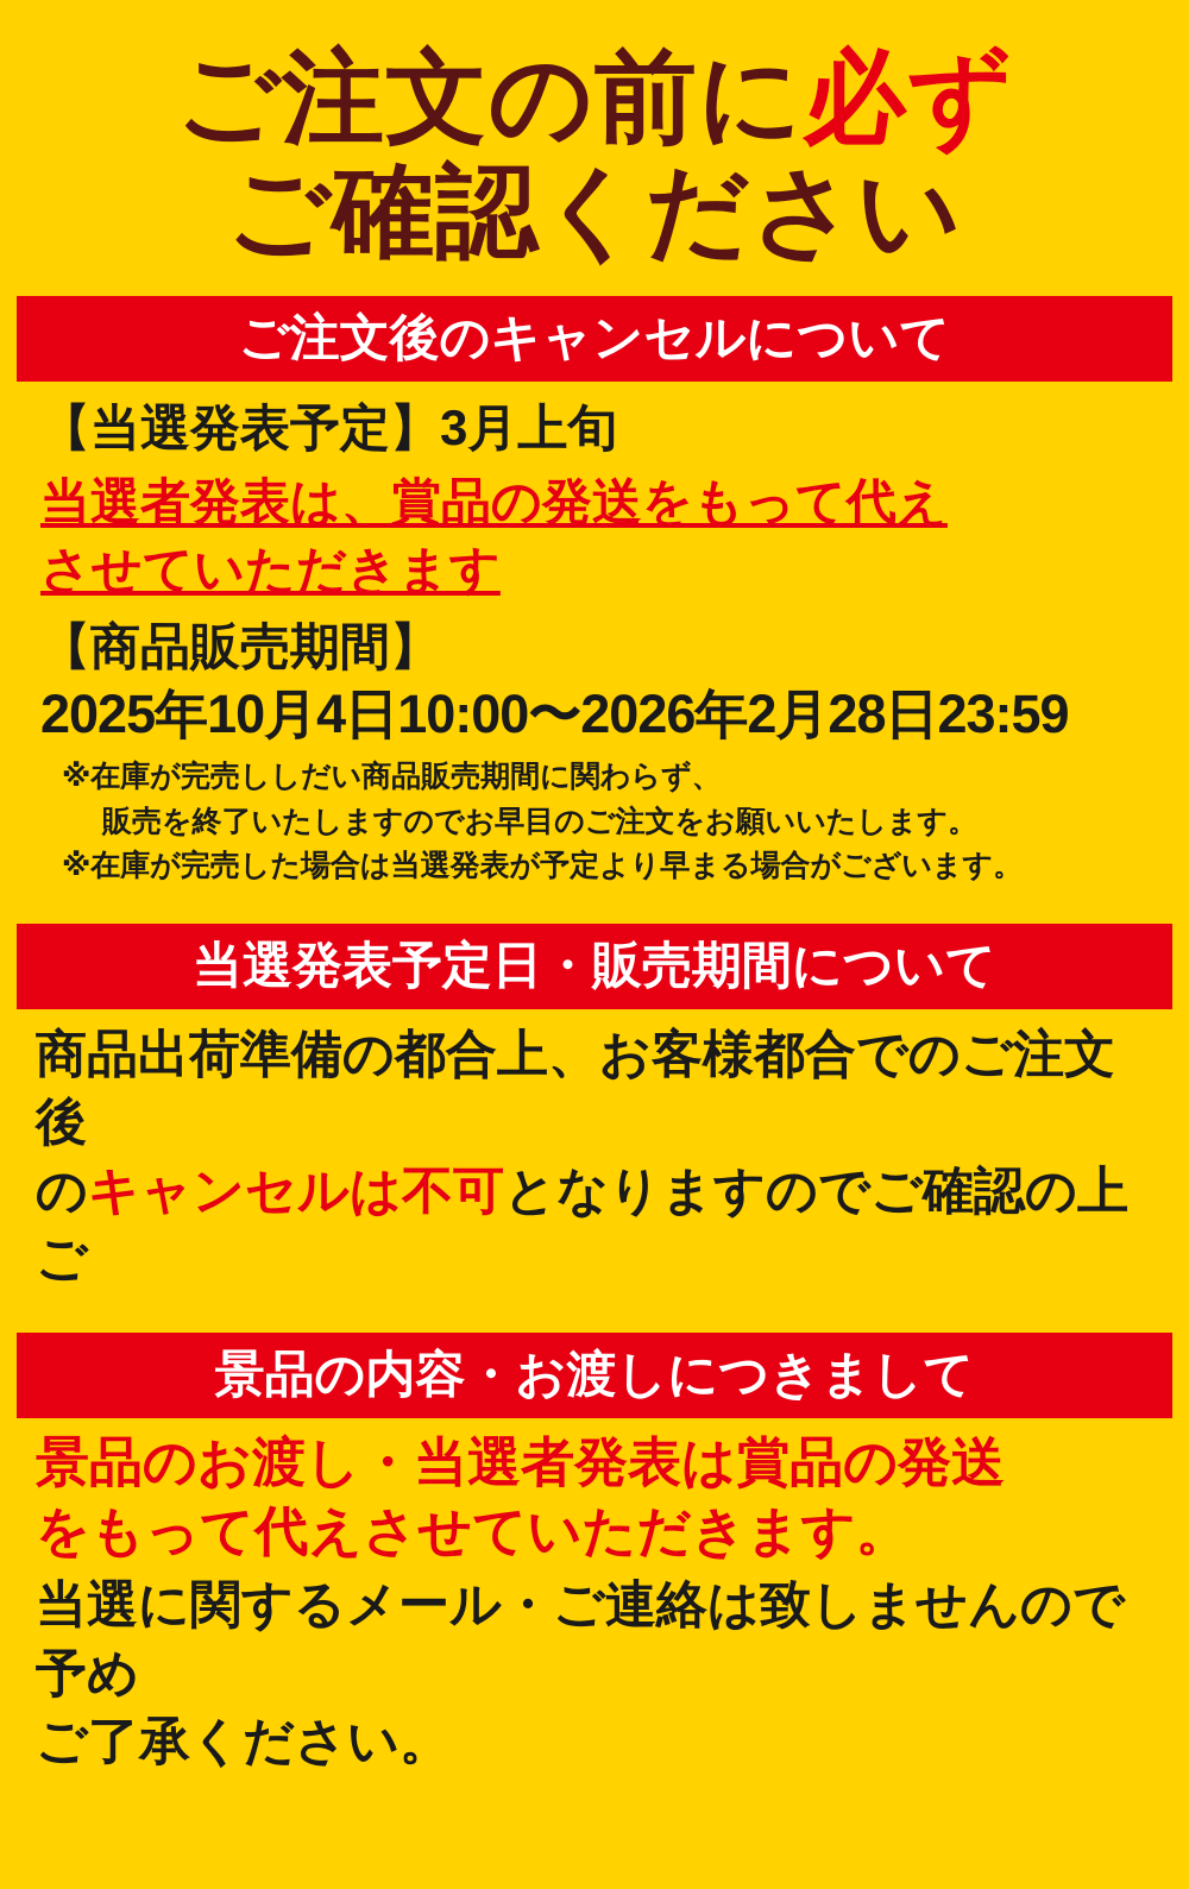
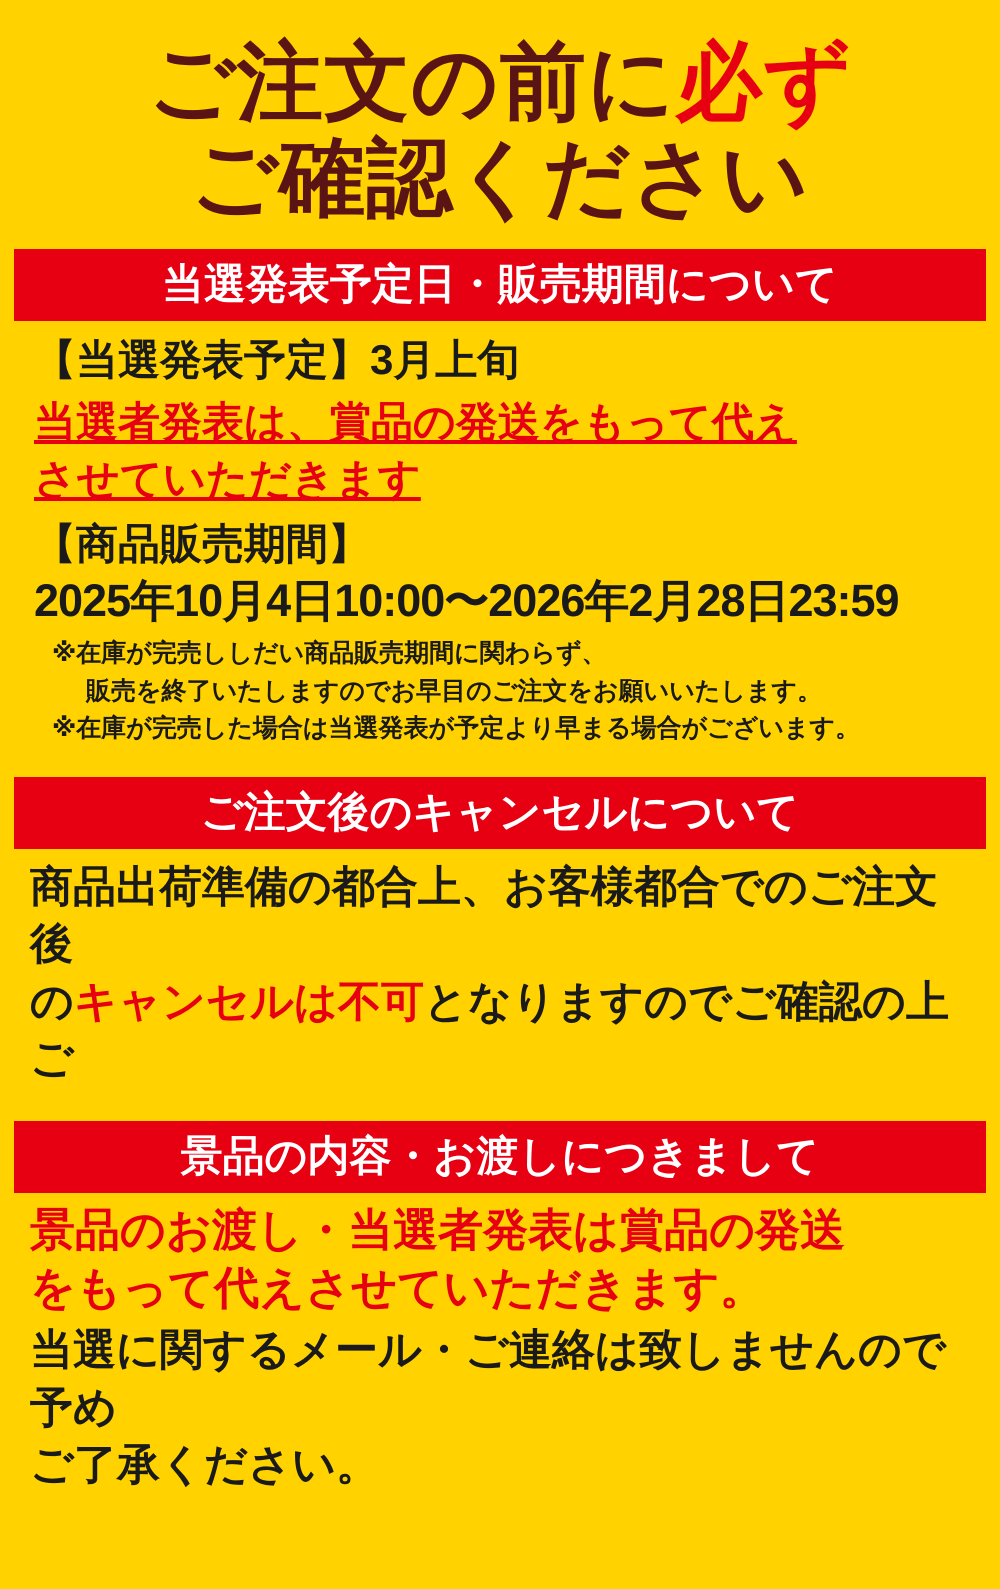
  ご注文の前に必ず
  ご確認ください
- ご注文後のキャンセルについて
+ 当選発表予定日・販売期間について
  【当選発表予定】3月上旬
  当選者発表は、賞品の発送をもって代え
  させていただきます
  【商品販売期間】
  2025年10月4日10:00〜2026年2月28日23:59
  ※在庫が完売ししだい商品販売期間に関わらず、
  販売を終了いたしますのでお早目のご注文をお願いいたします。
  ※在庫が完売した場合は当選発表が予定より早まる場合がございます。
- 当選発表予定日・販売期間について
+ ご注文後のキャンセルについて
  商品出荷準備の都合上、お客様都合でのご注文後
  のキャンセルは不可となりますのでご確認の上ご
  景品の内容・お渡しにつきまして
  景品のお渡し・当選者発表は賞品の発送
  をもって代えさせていただきます。
  当選に関するメール・ご連絡は致しませんので予め
  ご了承ください。
